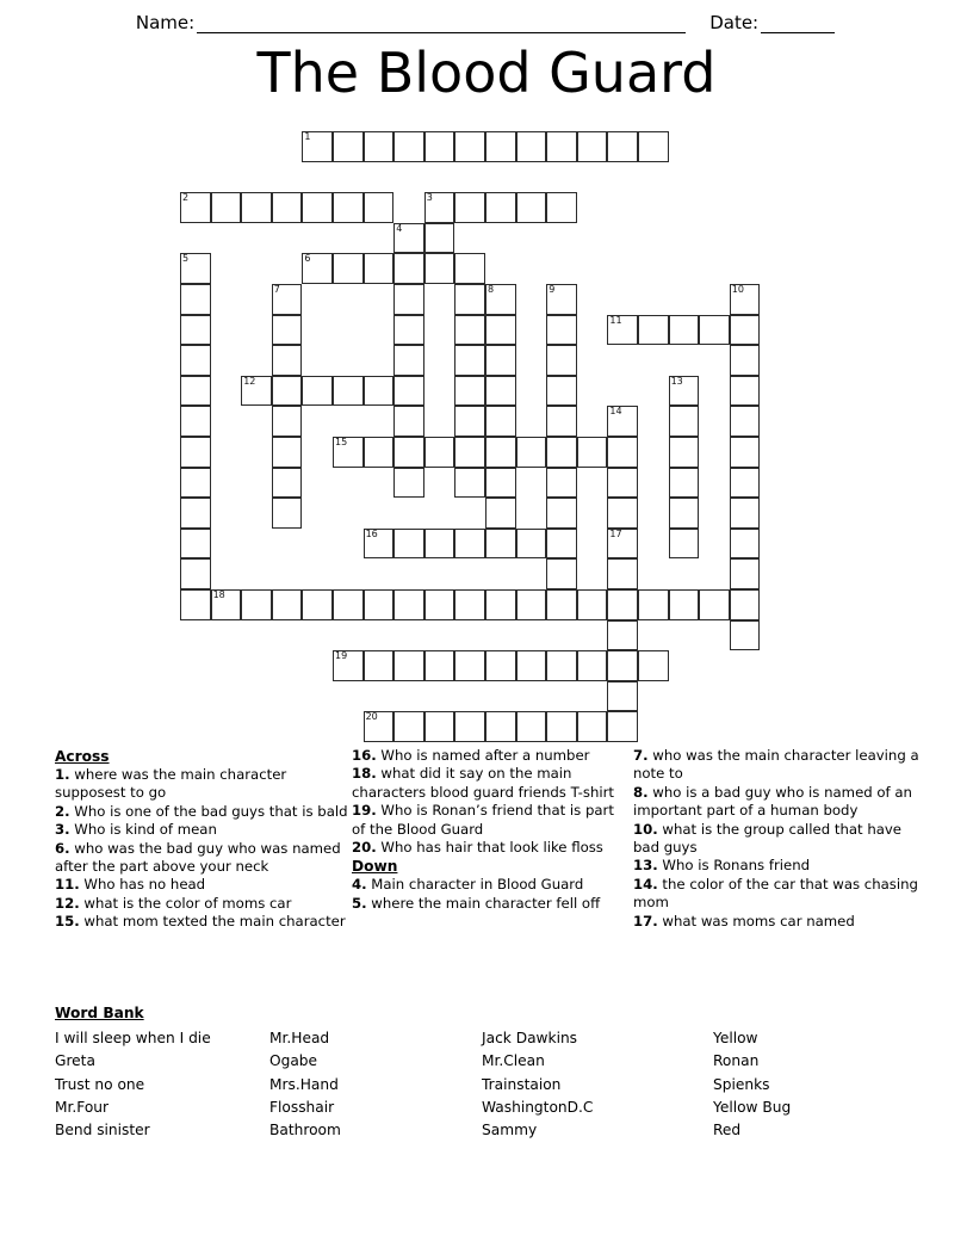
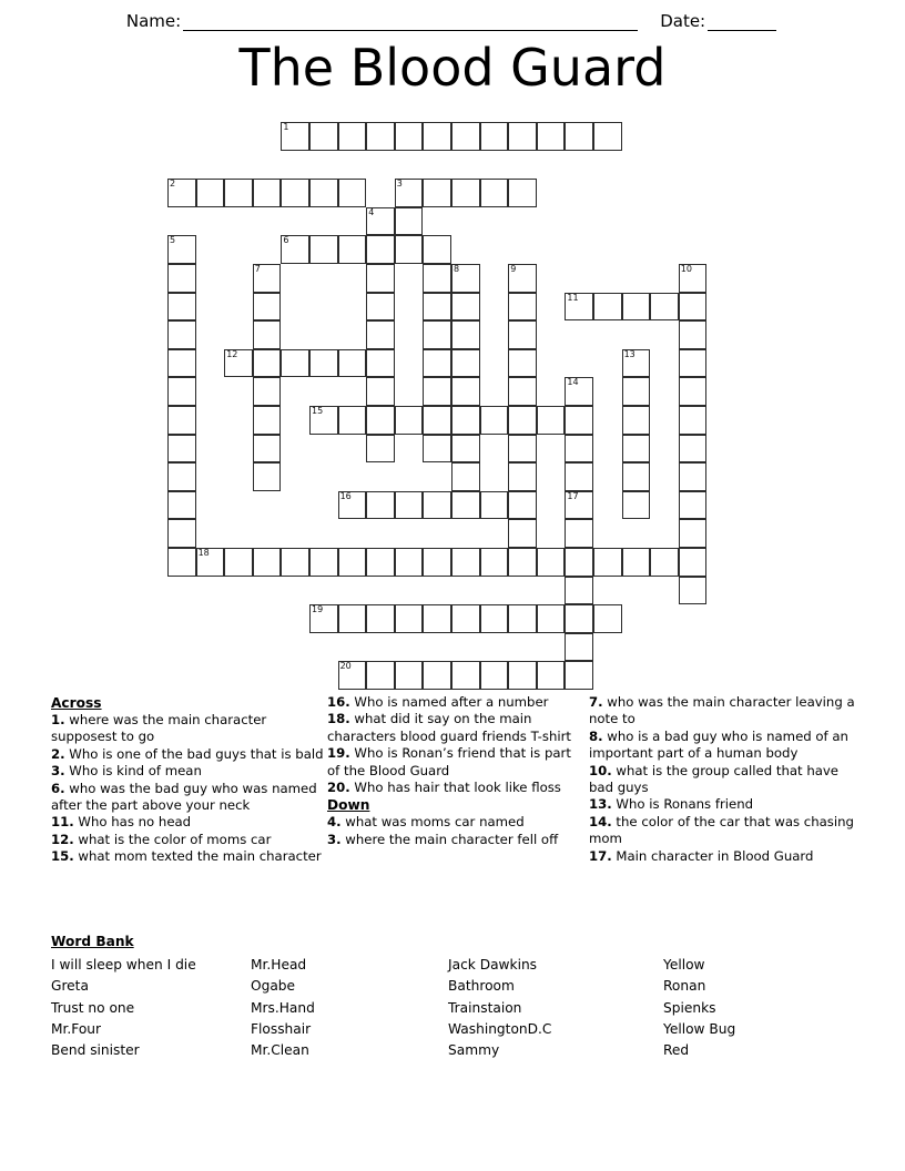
  Name:
  Date:
  The Blood Guard
  1
  2
  3
  4
  5
  6
  7
  8
  9
  10
  11
  12
  13
  14
  17
  15
  16
  18
  19
  20
  Across
  1. where was the main character supposest to go
  2. Who is one of the bad guys that is bald
  3. Who is kind of mean
  6. who was the bad guy who was named after the part above your neck
  11. Who has no head
  12. what is the color of moms car
  15. what mom texted the main character
  16. Who is named after a number
  18. what did it say on the main characters blood guard friends T-shirt
  19. Who is Ronan’s friend that is part of the Blood Guard
  20. Who has hair that look like floss
  Down
- 4. Main character in Blood Guard
+ 4. what was moms car named
- 5. where the main character fell off
+ 3. where the main character fell off
  7. who was the main character leaving a note to
  8. who is a bad guy who is named of an important part of a human body
  10. what is the group called that have bad guys
  13. Who is Ronans friend
  14. the color of the car that was chasing mom
- 17. what was moms car named
+ 17. Main character in Blood Guard
  Word Bank
  I will sleep when I die
  Mr.Head
  Jack Dawkins
  Yellow
  Greta
  Ogabe
- Mr.Clean
+ Bathroom
  Ronan
  Trust no one
  Mrs.Hand
  Trainstaion
  Spienks
  Mr.Four
  Flosshair
  WashingtonD.C
  Yellow Bug
  Bend sinister
- Bathroom
+ Mr.Clean
  Sammy
  Red
